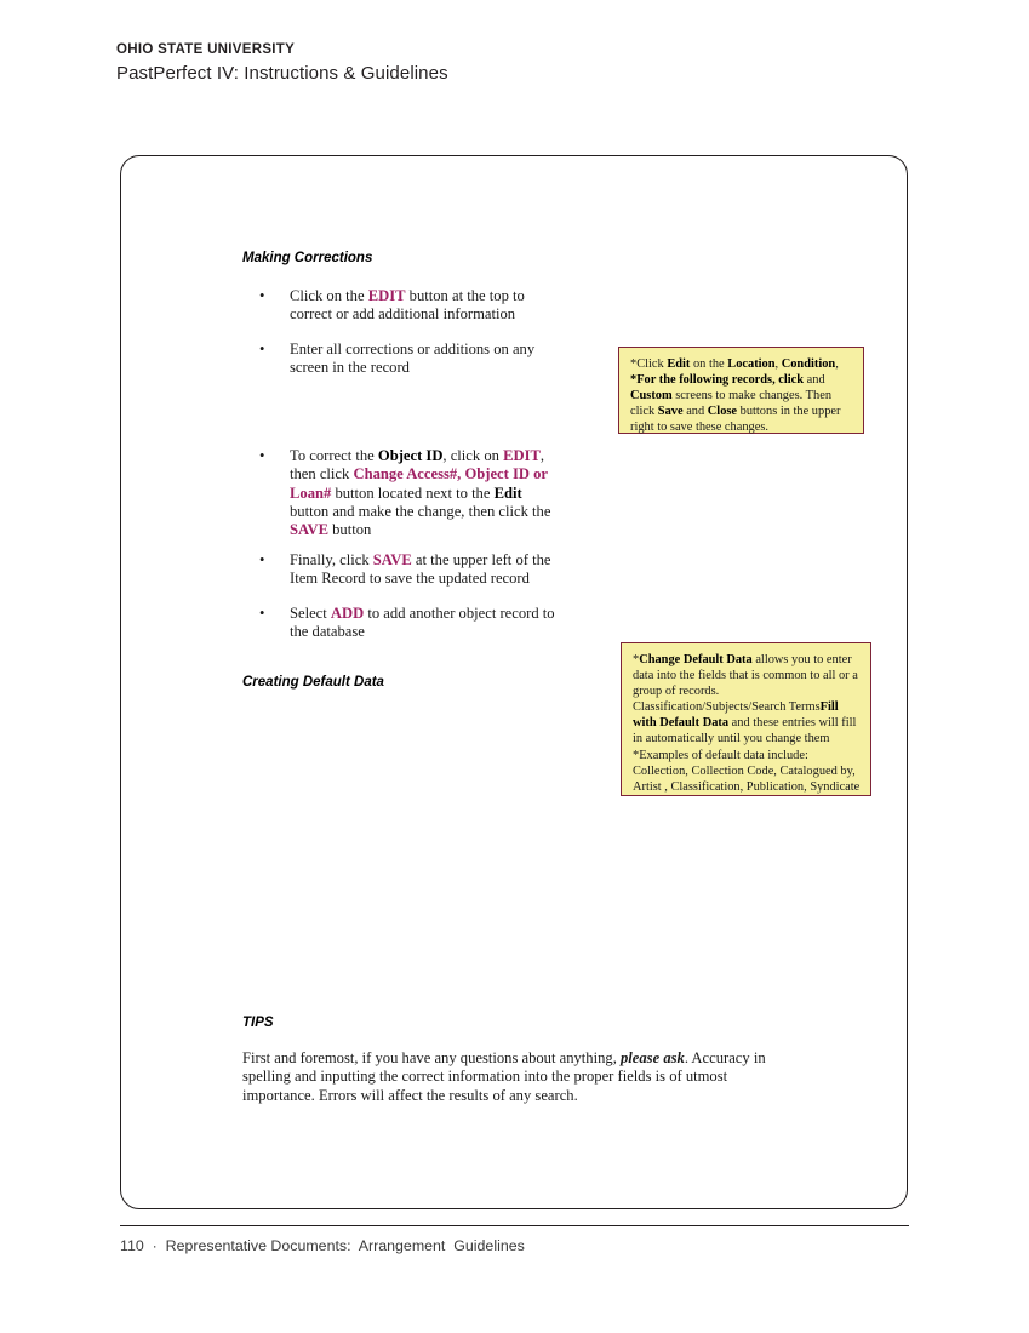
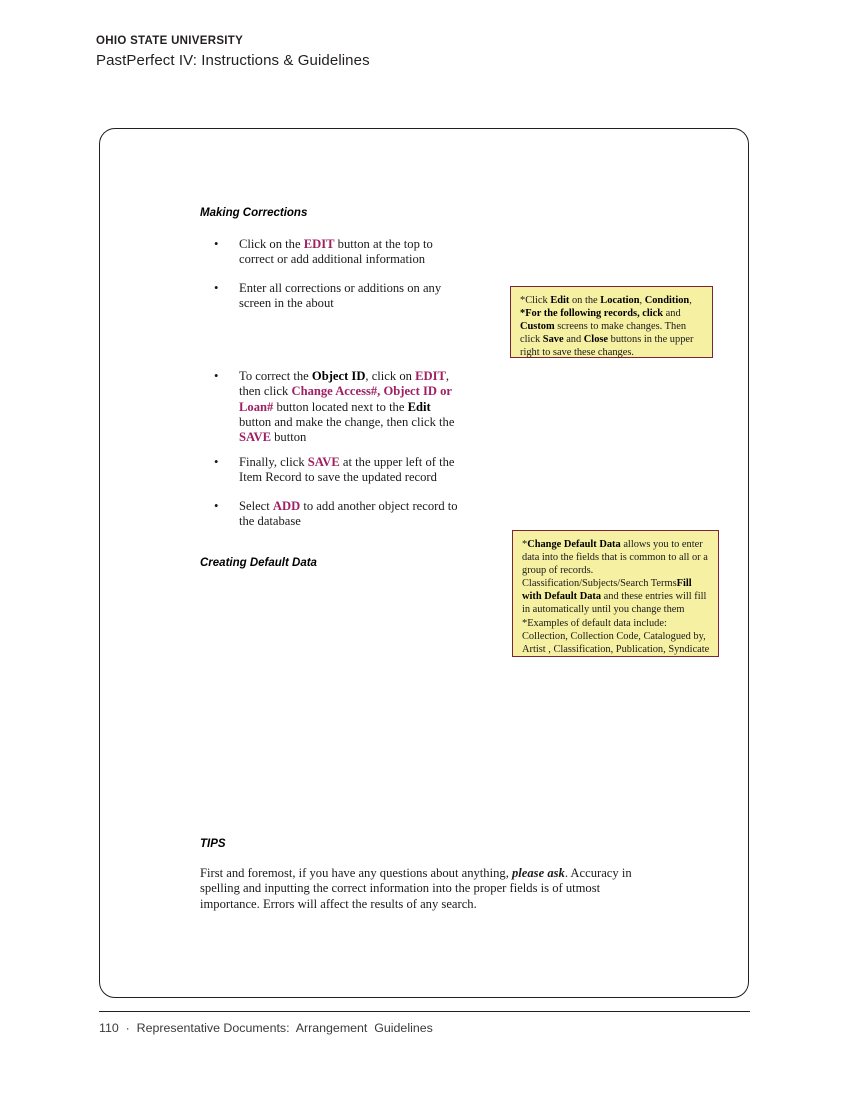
  OHIO STATE UNIVERSITY
  PastPerfect IV: Instructions & Guidelines
  Making Corrections
  •
  Click on the EDIT button at the top to correct or add additional information
  •
- Enter all corrections or additions on any screen in the record
+ Enter all corrections or additions on any screen in the about
  •
  To correct the Object ID, click on EDIT, then click Change Access#, Object ID or Loan# button located next to the Edit button and make the change, then click the SAVE button
  •
  Finally, click SAVE at the upper left of the Item Record to save the updated record
  •
  Select ADD to add another object record to the database
  Creating Default Data
  *Click Edit on the Location, Condition, *For the following records, click and Custom screens to make changes. Then click Save and Close buttons in the upper right to save these changes.
  *Change Default Data allows you to enter data into the fields that is common to all or a group of records.
  Classification/Subjects/Search TermsFill with Default Data and these entries will fill in automatically until you change them
  *Examples of default data include: Collection, Collection Code, Catalogued by, Artist , Classification, Publication, Syndicate
  TIPS
  First and foremost, if you have any questions about anything, please ask. Accuracy in spelling and inputting the correct information into the proper fields is of utmost importance. Errors will affect the results of any search.
  110 · Representative Documents: Arrangement Guidelines
